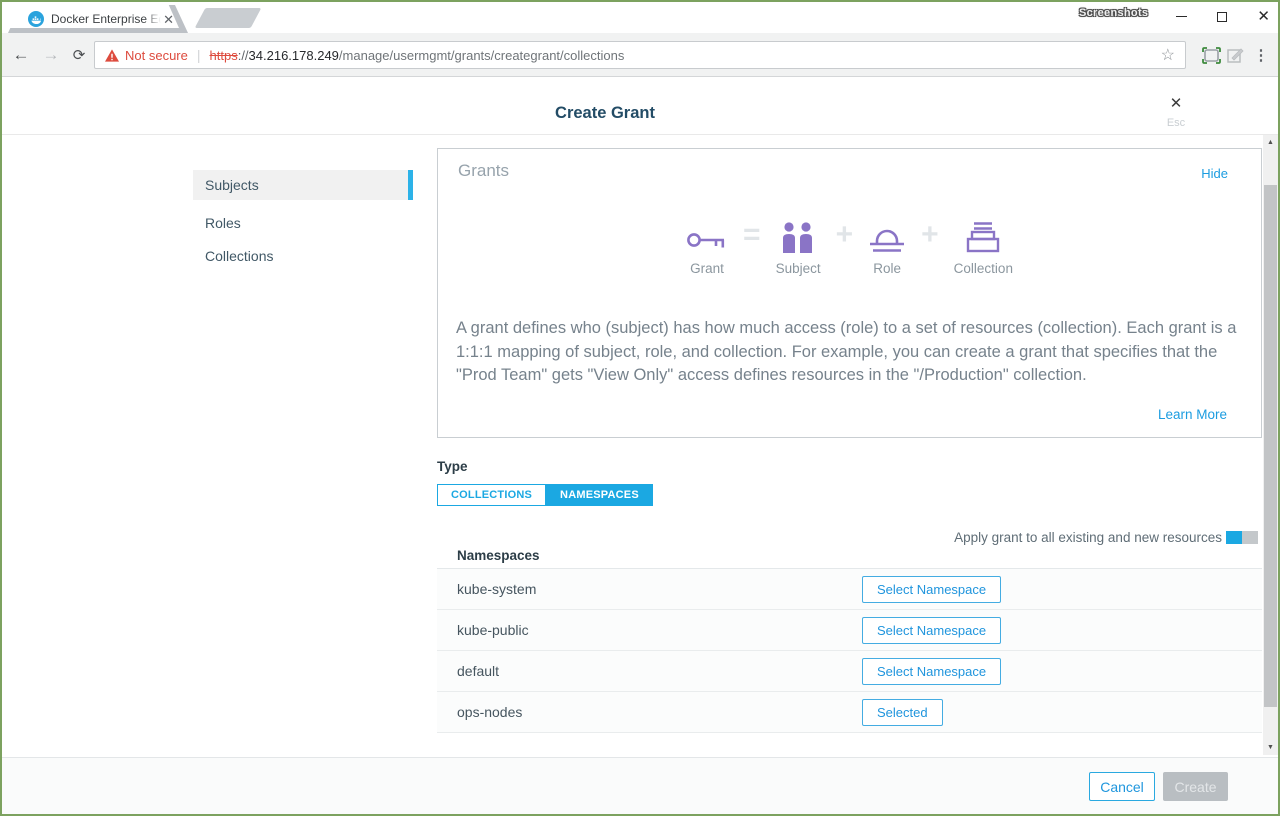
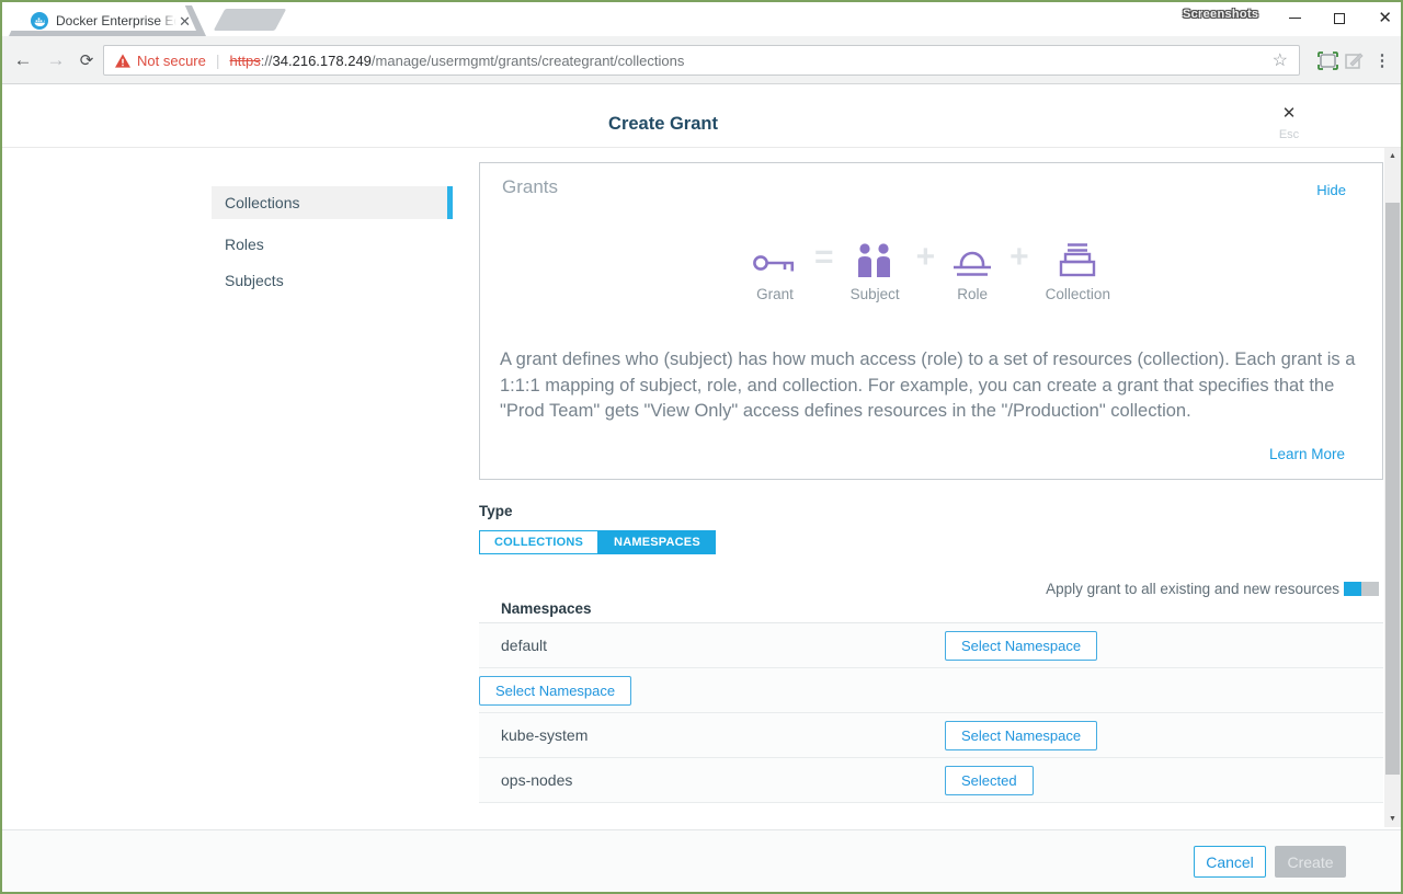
  Docker Enterprise E
  ✕
  Screenshots
  ✕
  ←
  →
  ⟳
  Not secure
  |
  https
  ://
  34.216.178.249
  /manage/usermgmt/grants/creategrant/collections
  ☆
  ⋮
  Create Grant
  ✕
  Esc
- Subjects
+ Collections
  Roles
- Collections
+ Subjects
  Grants
  Hide
  Grant
  =
  Subject
  +
  Role
  +
  Collection
  A grant defines who (subject) has how much access (role) to a set of resources (collection). Each grant is a 1:1:1 mapping of subject, role, and collection. For example, you can create a grant that specifies that the "Prod Team" gets "View Only" access defines resources in the "/Production" collection.
  Learn More
  Type
  COLLECTIONS
  NAMESPACES
  Apply grant to all existing and new resources
  Namespaces
- kube-system
+ default
  Select Namespace
- kube-public
  Select Namespace
- default
+ kube-system
  Select Namespace
  ops-nodes
  Selected
  Cancel
  Create
